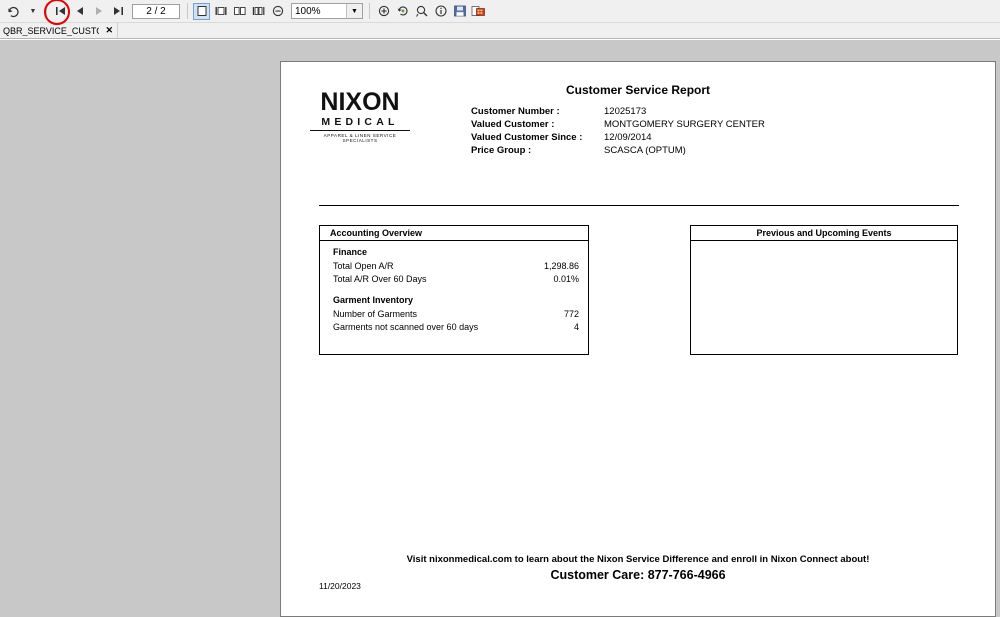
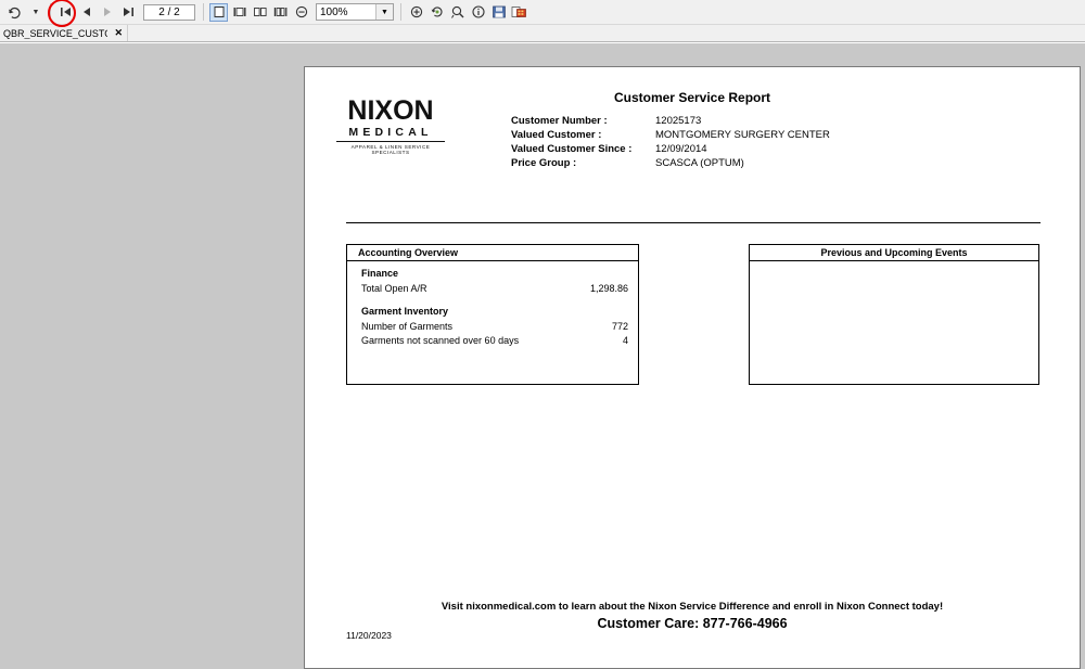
  2 / 2
  100%
  QBR_SERVICE_CUST
  ✕
  NIXON
  MEDICAL
  Customer Service Report
  Customer Number :
  12025173
  Valued Customer :
  MONTGOMERY SURGERY CENTER
  Valued Customer Since :
  12/09/2014
  Price Group :
  SCA
  SCA (OPTUM)
  Accounting Overview
  Finance
  Total Open A/R
  1,298.86
- Total A/R Over 60 Days
- 0.01%
  Garment Inventory
  Number of Garments
  772
  Garments not scanned over 60 days
  4
  Previous and Upcoming Events
- Visit nixonmedical.com to learn about the Nixon Service Difference and enroll in Nixon Connect about!
+ Visit nixonmedical.com to learn about the Nixon Service Difference and enroll in Nixon Connect today!
  Customer Care: 877-766-4966
  11/20/2023
